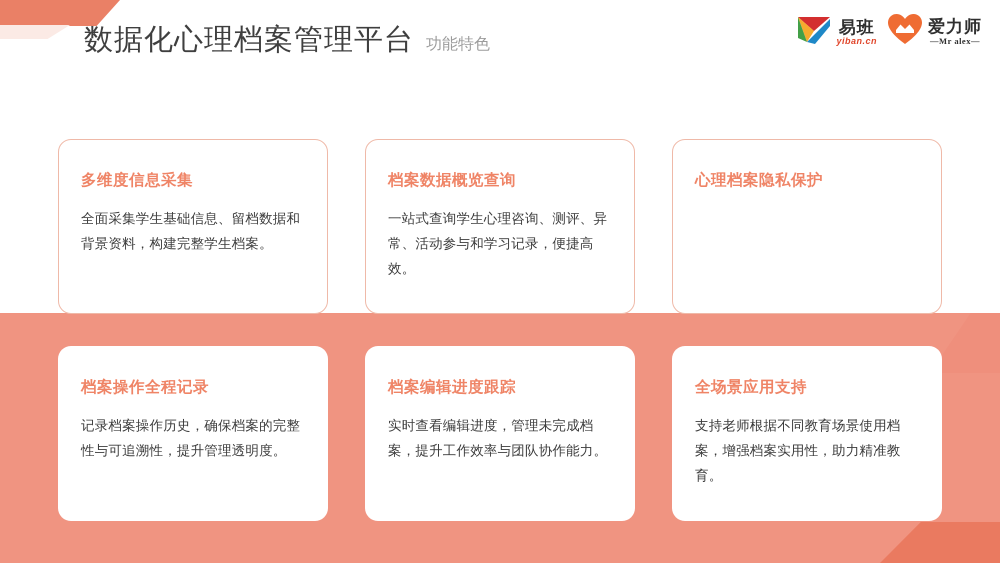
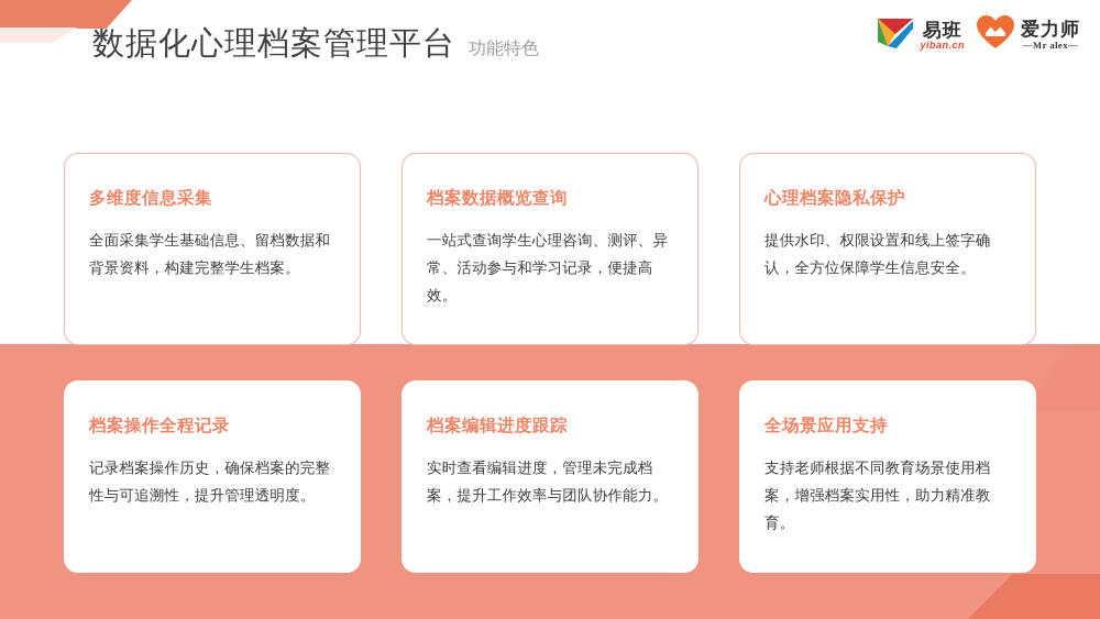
  数据化心理档案管理平台
  功能特色
  易班
  yiban.cn
  爱力师
  —Mr alex—
  多维度信息采集
  全面采集学生基础信息、留档数据和背景资料，构建完整学生档案。
  档案数据概览查询
  一站式查询学生心理咨询、测评、异常、活动参与和学习记录，便捷高效。
  心理档案隐私保护
+ 提供水印、权限设置和线上签字确认，全方位保障学生信息安全。
  档案操作全程记录
  记录档案操作历史，确保档案的完整性与可追溯性，提升管理透明度。
  档案编辑进度跟踪
  实时查看编辑进度，管理未完成档案，提升工作效率与团队协作能力。
  全场景应用支持
  支持老师根据不同教育场景使用档案，增强档案实用性，助力精准教育。
